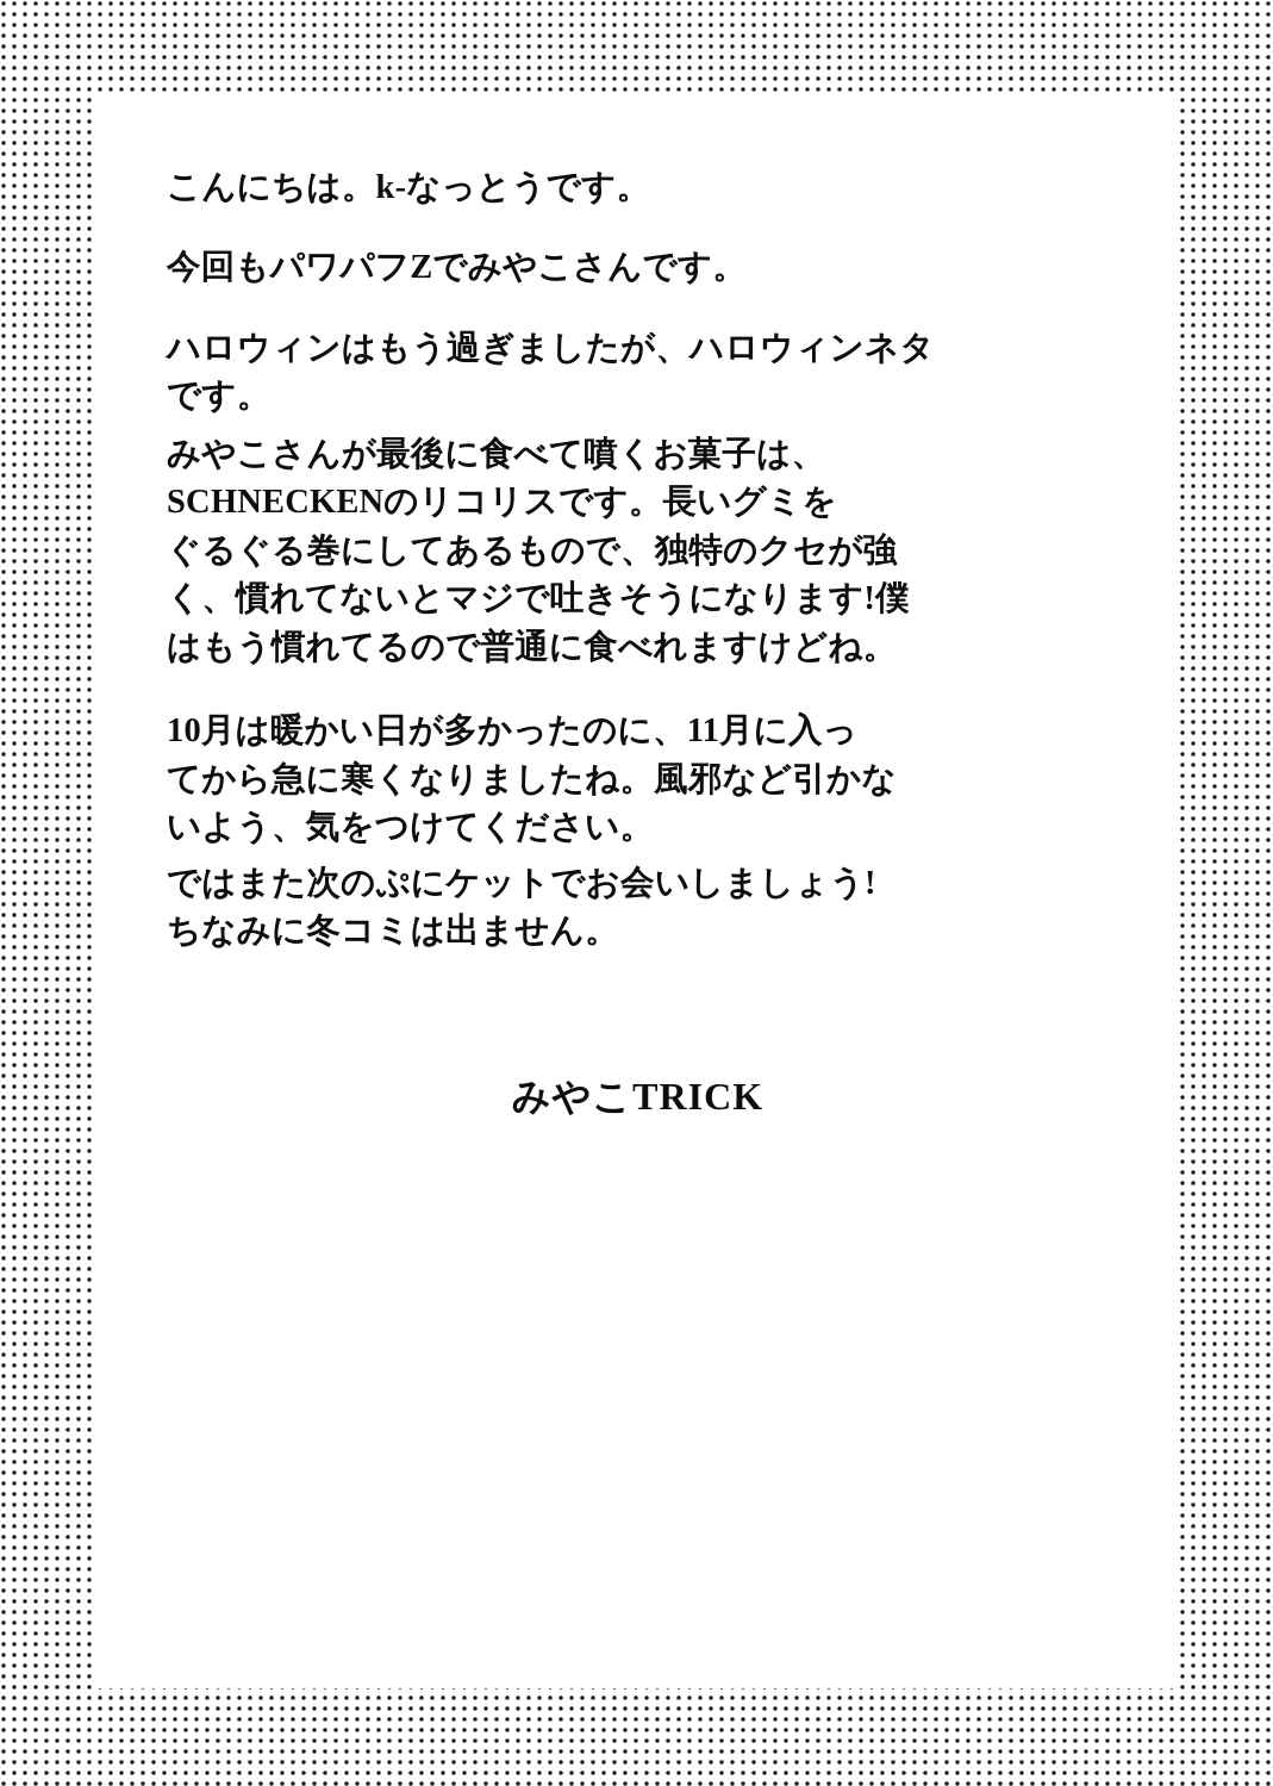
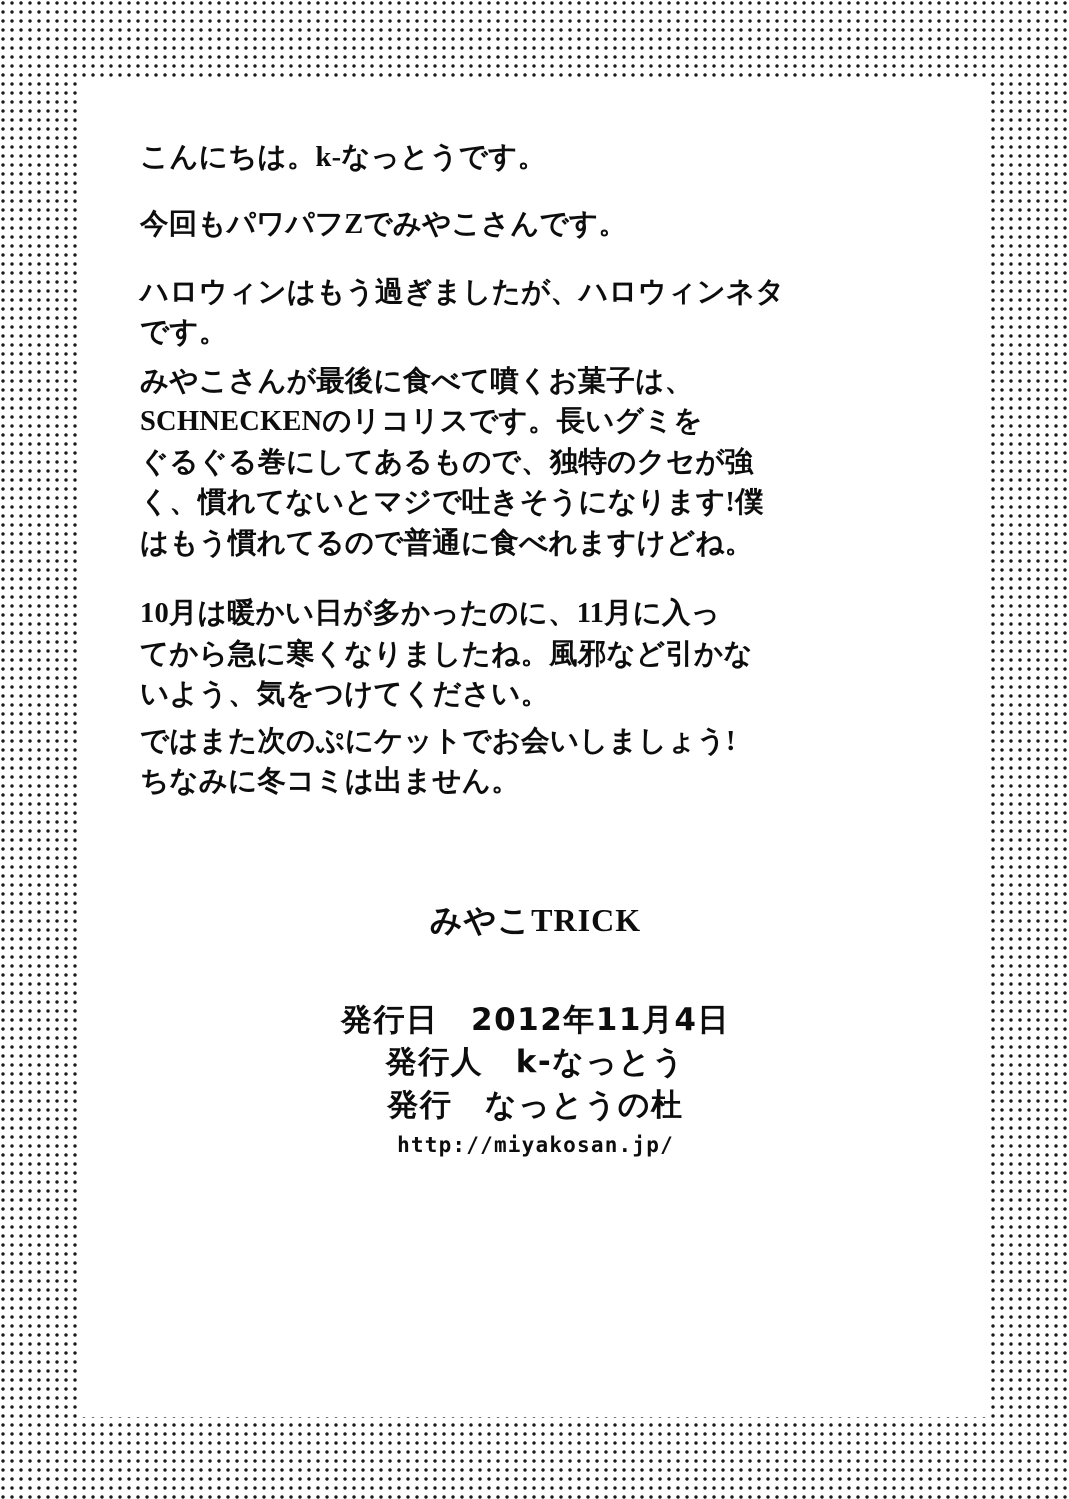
  こんにちは。k-なっとうです。
  今回もパワパフZでみやこさんです。
  ハロウィンはもう過ぎましたが、ハロウィンネタ
  です。
  みやこさんが最後に食べて噴くお菓子は、
  SCHNECKENのリコリスです。長いグミを
  ぐるぐる巻にしてあるもので、独特のクセが強
  く、慣れてないとマジで吐きそうになります!僕
  はもう慣れてるので普通に食べれますけどね。
  10月は暖かい日が多かったのに、11月に入っ
  てから急に寒くなりましたね。風邪など引かな
  いよう、気をつけてください。
  ではまた次のぷにケットでお会いしましょう!
  ちなみに冬コミは出ません。
  みやこTRICK
+ 発行日 2012年11月4日
+ 発行人 k-なっとう
+ 発行 なっとうの杜
+ http://miyakosan.jp/
